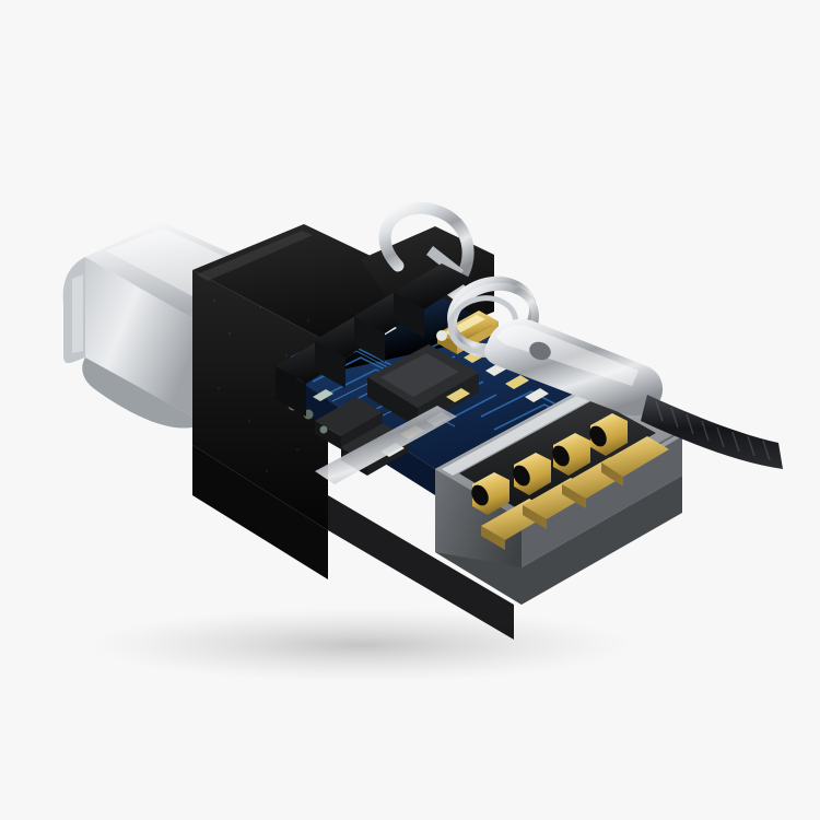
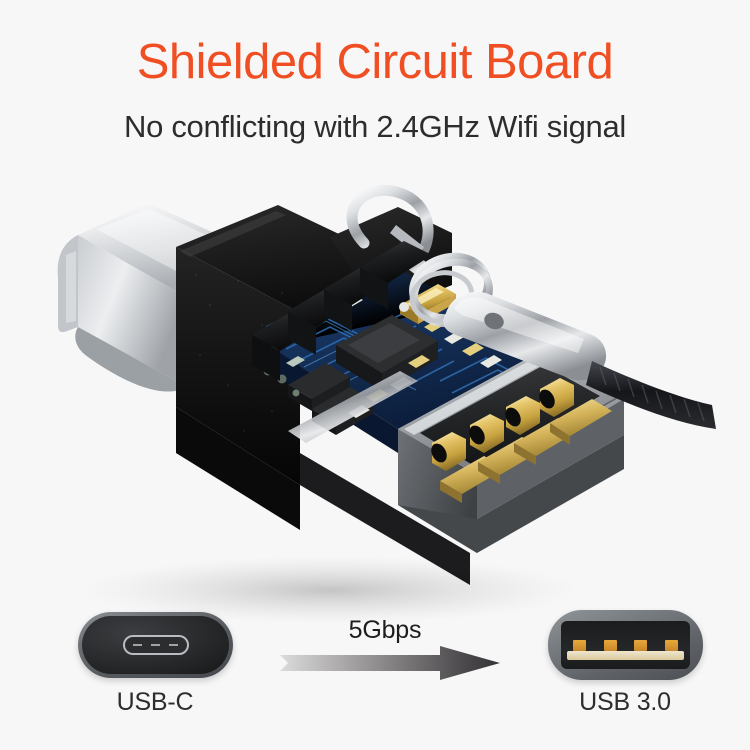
+ Shielded Circuit Board
+ No conflicting with 2.4GHz Wifi signal
+ USB-C
+ 5Gbps
+ USB 3.0
